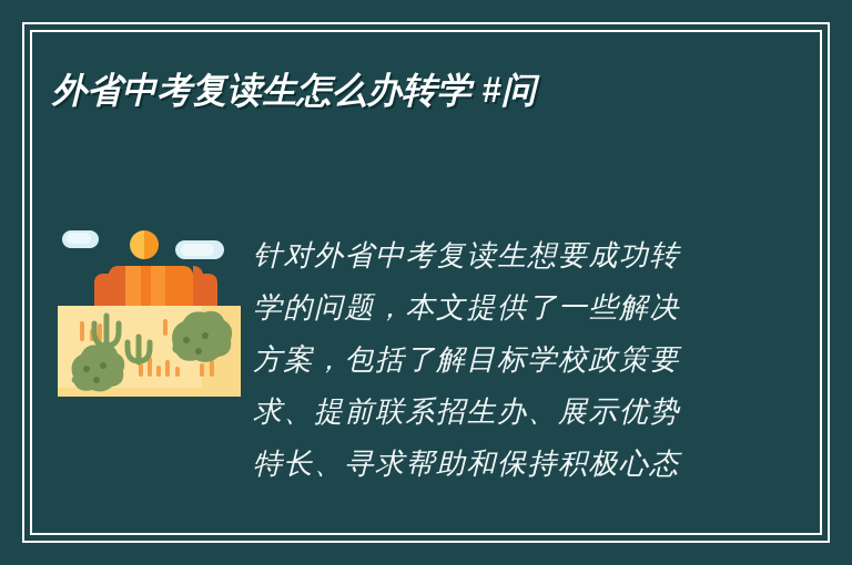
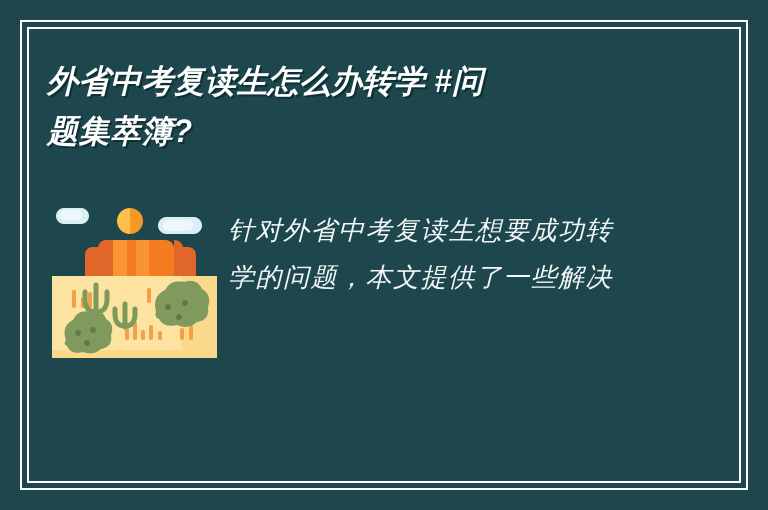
  外省中考复读生怎么办转学 #问
+ 题集萃簿?
  针对外省中考复读生想要成功转
  学的问题，本文提供了一些解决
- 方案，包括了解目标学校政策要
- 求、提前联系招生办、展示优势
- 特长、寻求帮助和保持积极心态
